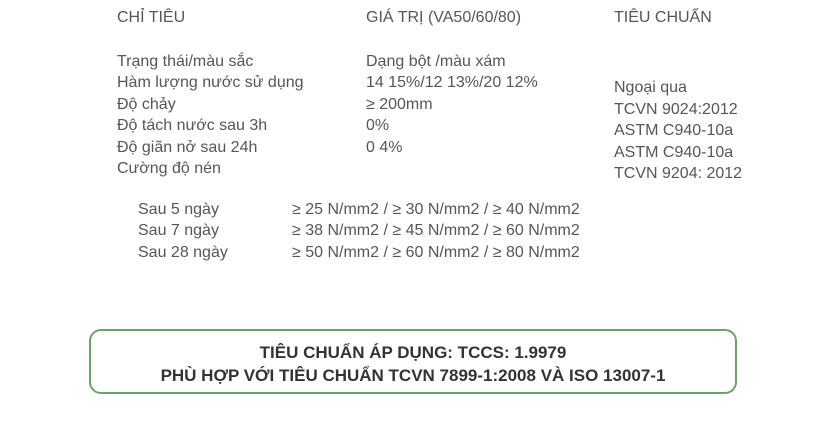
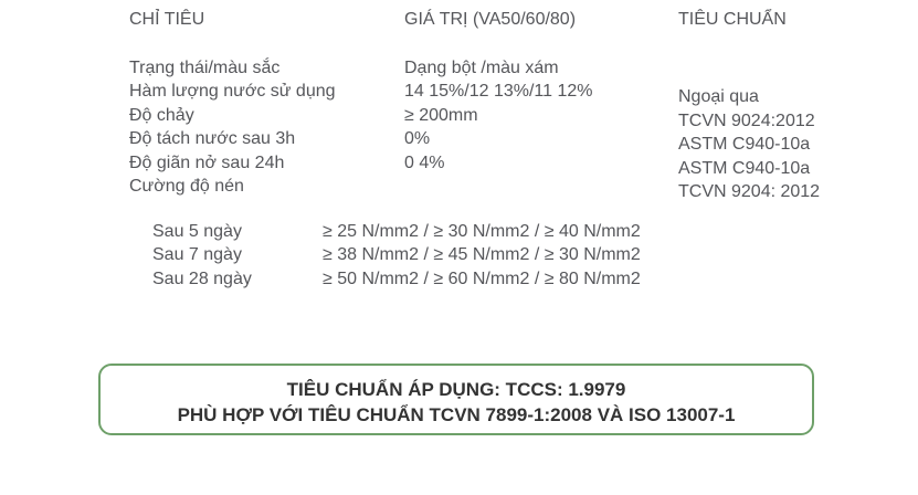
  CHỈ TIÊU
  GIÁ TRỊ (VA50/60/80)
  TIÊU CHUẨN
  Trạng thái/màu sắc
  Hàm lượng nước sử dụng
  Độ chảy
  Độ tách nước sau 3h
  Độ giãn nở sau 24h
  Cường độ nén
  Dạng bột /màu xám
- 14 15%/12 13%/20 12%
+ 14 15%/12 13%/11 12%
  ≥ 200mm
  0%
  0 4%
  Ngoại qua
  TCVN 9024:2012
  ASTM C940-10a
  ASTM C940-10a
  TCVN 9204: 2012
  Sau 5 ngày
  Sau 7 ngày
  Sau 28 ngày
  ≥ 25 N/mm2 / ≥ 30 N/mm2 / ≥ 40 N/mm2
- ≥ 38 N/mm2 / ≥ 45 N/mm2 / ≥ 60 N/mm2
+ ≥ 38 N/mm2 / ≥ 45 N/mm2 / ≥ 30 N/mm2
  ≥ 50 N/mm2 / ≥ 60 N/mm2 / ≥ 80 N/mm2
  TIÊU CHUẨN ÁP DỤNG: TCCS: 1.9979
  PHÙ HỢP VỚI TIÊU CHUẨN TCVN 7899-1:2008 VÀ ISO 13007-1
